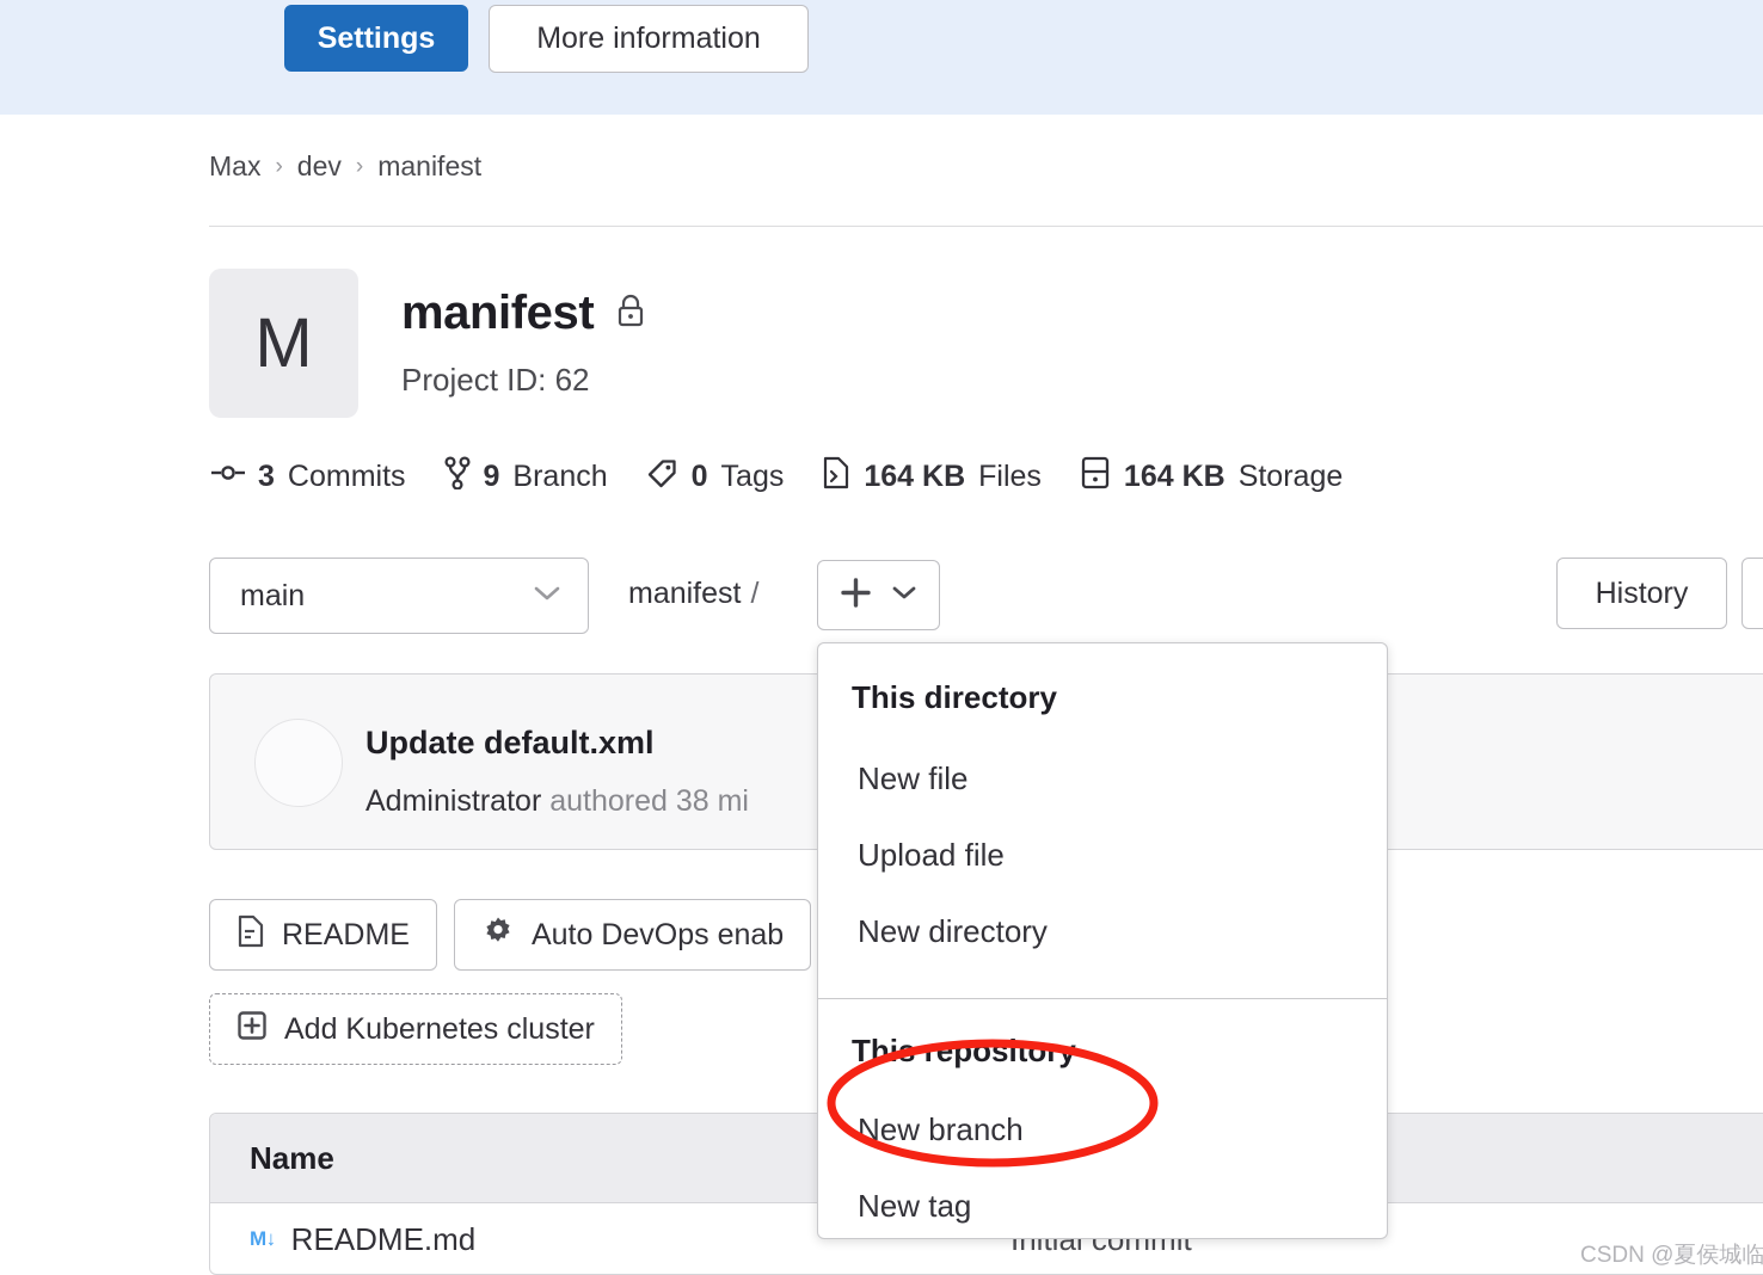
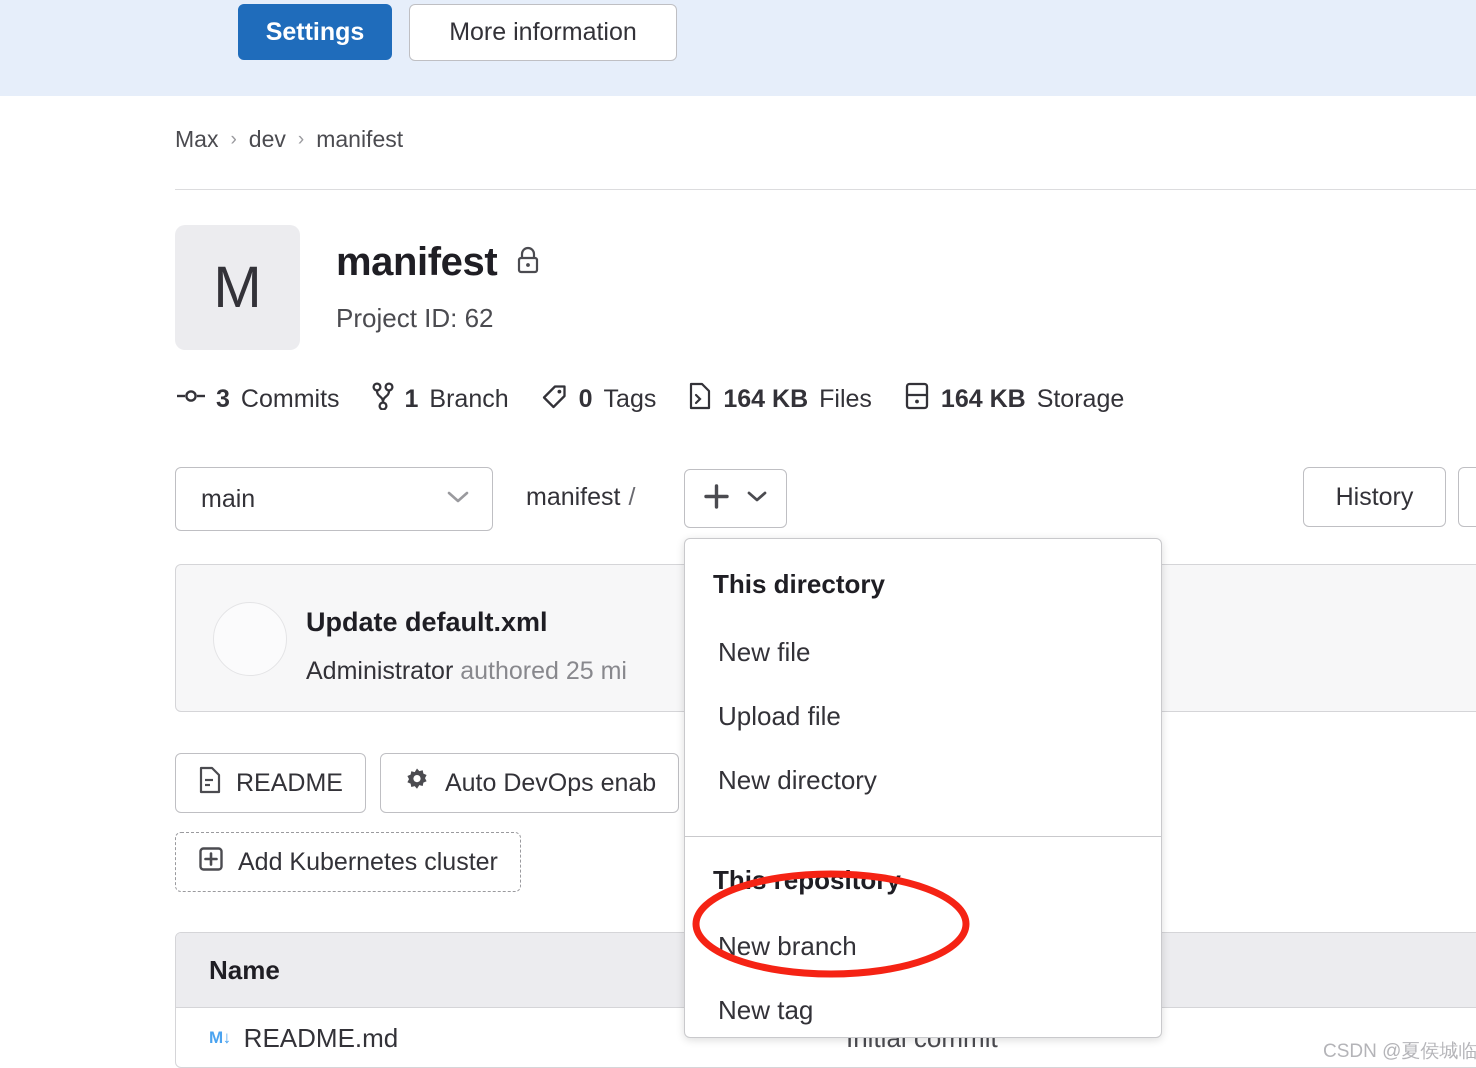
  Settings
  More information
  Max
  ›
  dev
  ›
  manifest
  M
  manifest
  Project ID: 62
  3
  Commits
- 9
+ 1
  Branch
  0
  Tags
  164 KB
  Files
  164 KB
  Storage
  main
  manifest /
  History
  Update default.xml
- Administrator authored 38 mi
+ Administrator authored 25 mi
  README
  Auto DevOps enab
  Add Kubernetes cluster
  Name
  M↓
  README.md
  This directory
  New file
  Upload file
  New directory
  Thieposito
  New branch
  New tag
  CSDN @夏侯城临
